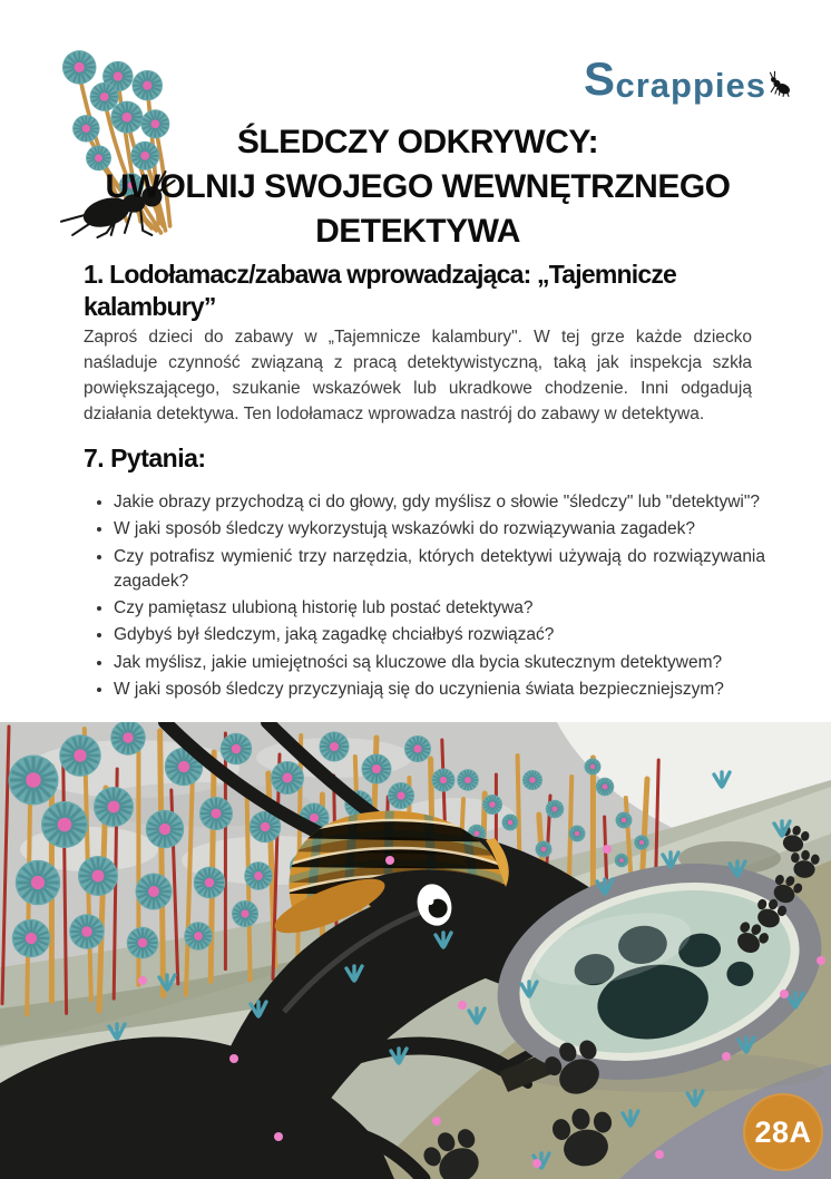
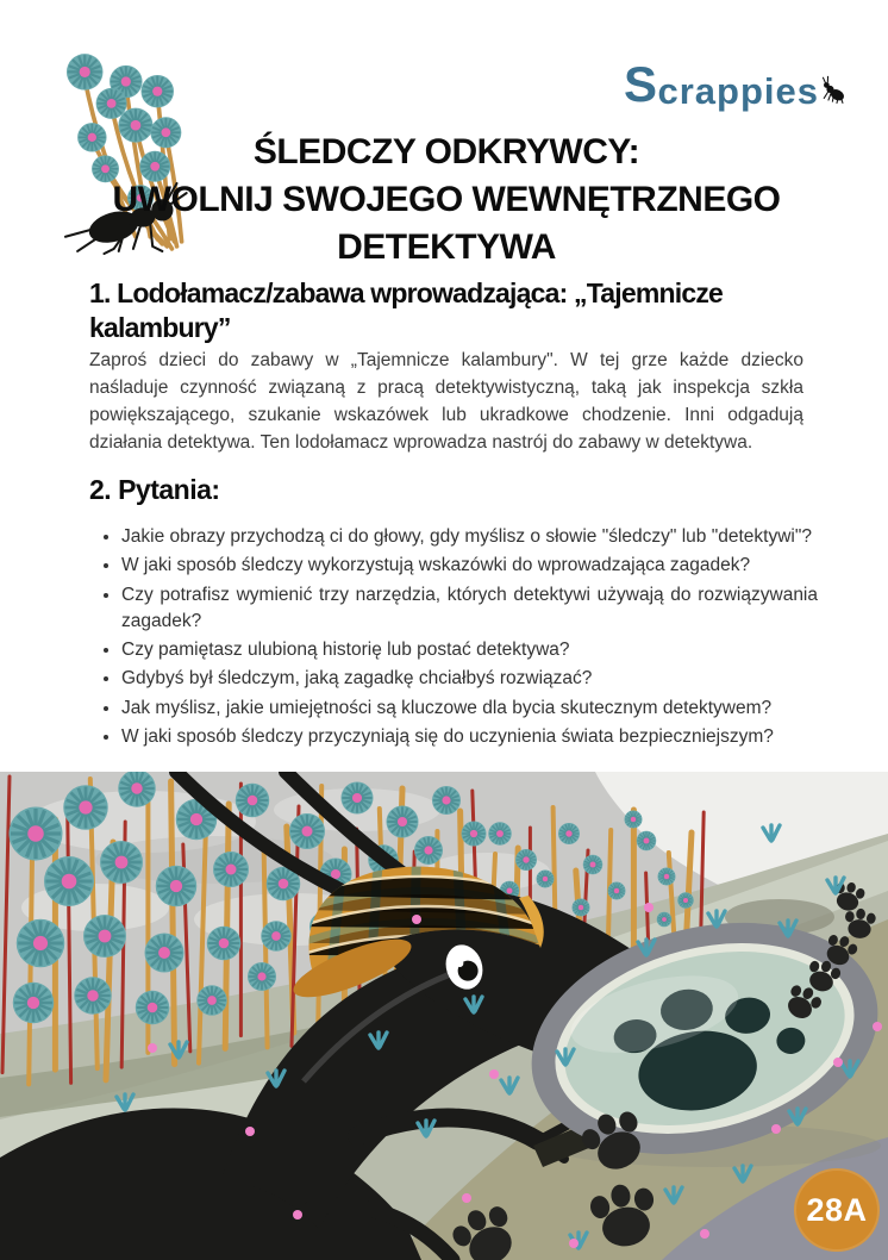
  S
  crappies
  ŚLEDCZY ODKRYWCY:
  UWOLNIJ SWOJEGO WEWNĘTRZNEGO
  DETEKTYWA
  1. Lodołamacz/zabawa wprowadzająca: „Tajemnicze kalambury”
  Zaproś dzieci do zabawy w „Tajemnicze kalambury". W tej grze każde dziecko naśladuje czynność związaną z pracą detektywistyczną, taką jak inspekcja szkła powiększającego, szukanie wskazówek lub ukradkowe chodzenie. Inni odgadują działania detektywa. Ten lodołamacz wprowadza nastrój do zabawy w detektywa.
- 7. Pytania:
+ 2. Pytania:
  Jakie obrazy przychodzą ci do głowy, gdy myślisz o słowie "śledczy" lub "detektywi"?
- W jaki sposób śledczy wykorzystują wskazówki do rozwiązywania zagadek?
+ W jaki sposób śledczy wykorzystują wskazówki do wprowadzająca zagadek?
  Czy potrafisz wymienić trzy narzędzia, których detektywi używają do rozwiązywania zagadek?
  Czy pamiętasz ulubioną historię lub postać detektywa?
  Gdybyś był śledczym, jaką zagadkę chciałbyś rozwiązać?
  Jak myślisz, jakie umiejętności są kluczowe dla bycia skutecznym detektywem?
  W jaki sposób śledczy przyczyniają się do uczynienia świata bezpieczniejszym?
  28A
